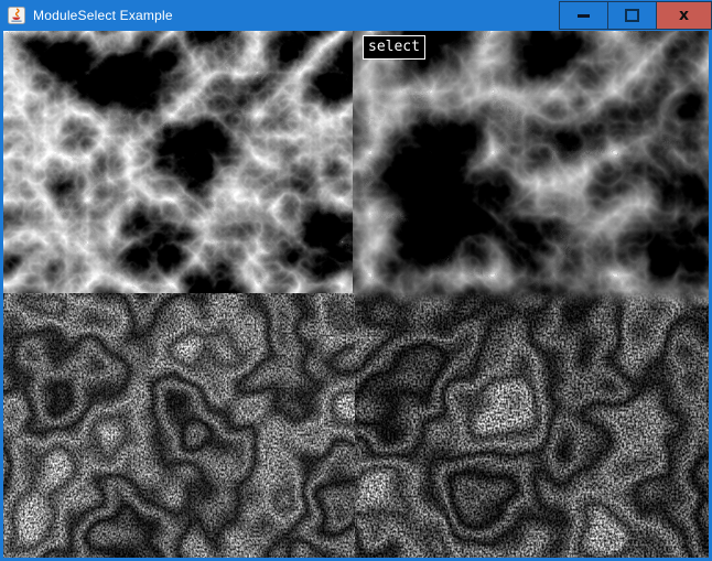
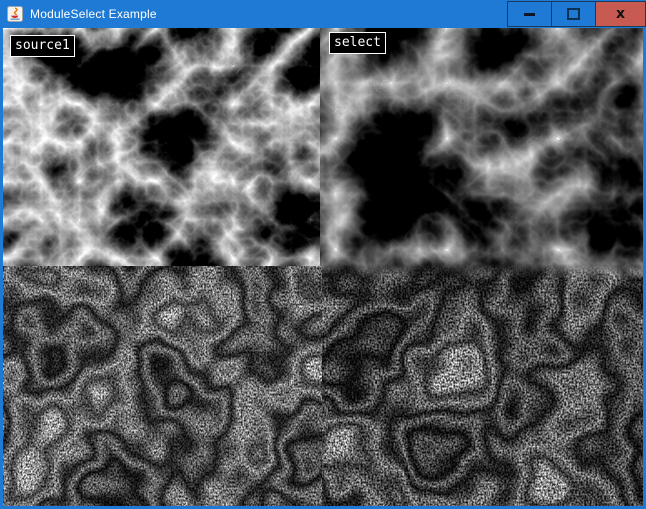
  ModuleSelect Example
  x
+ source1
  select
